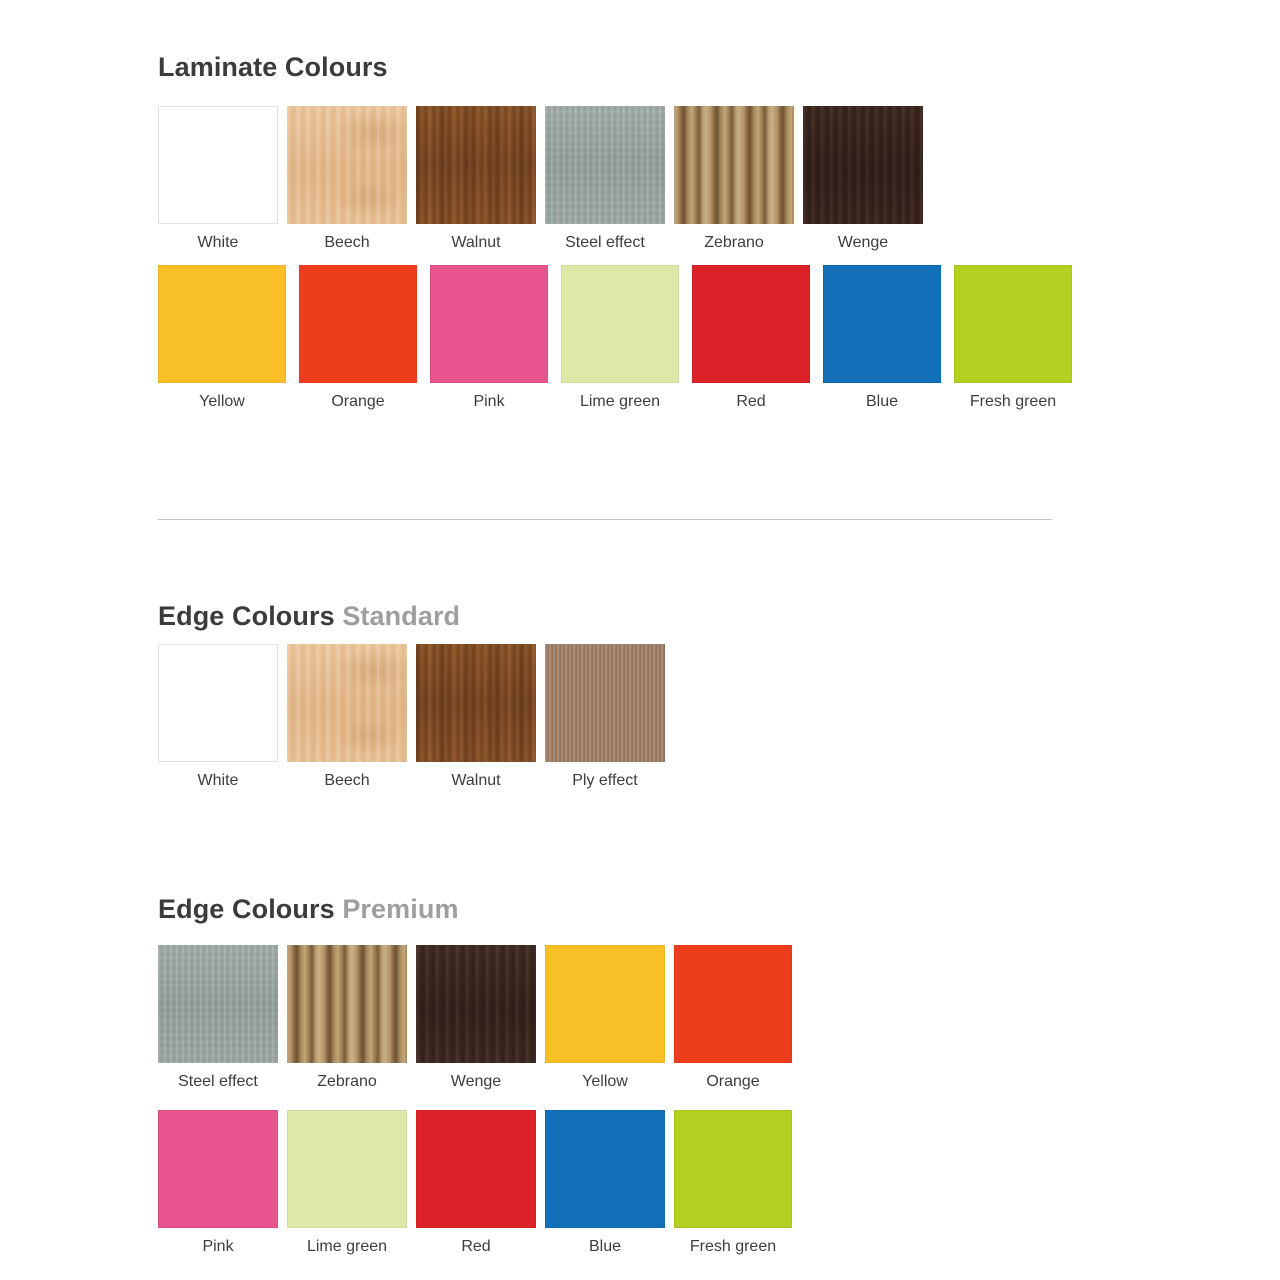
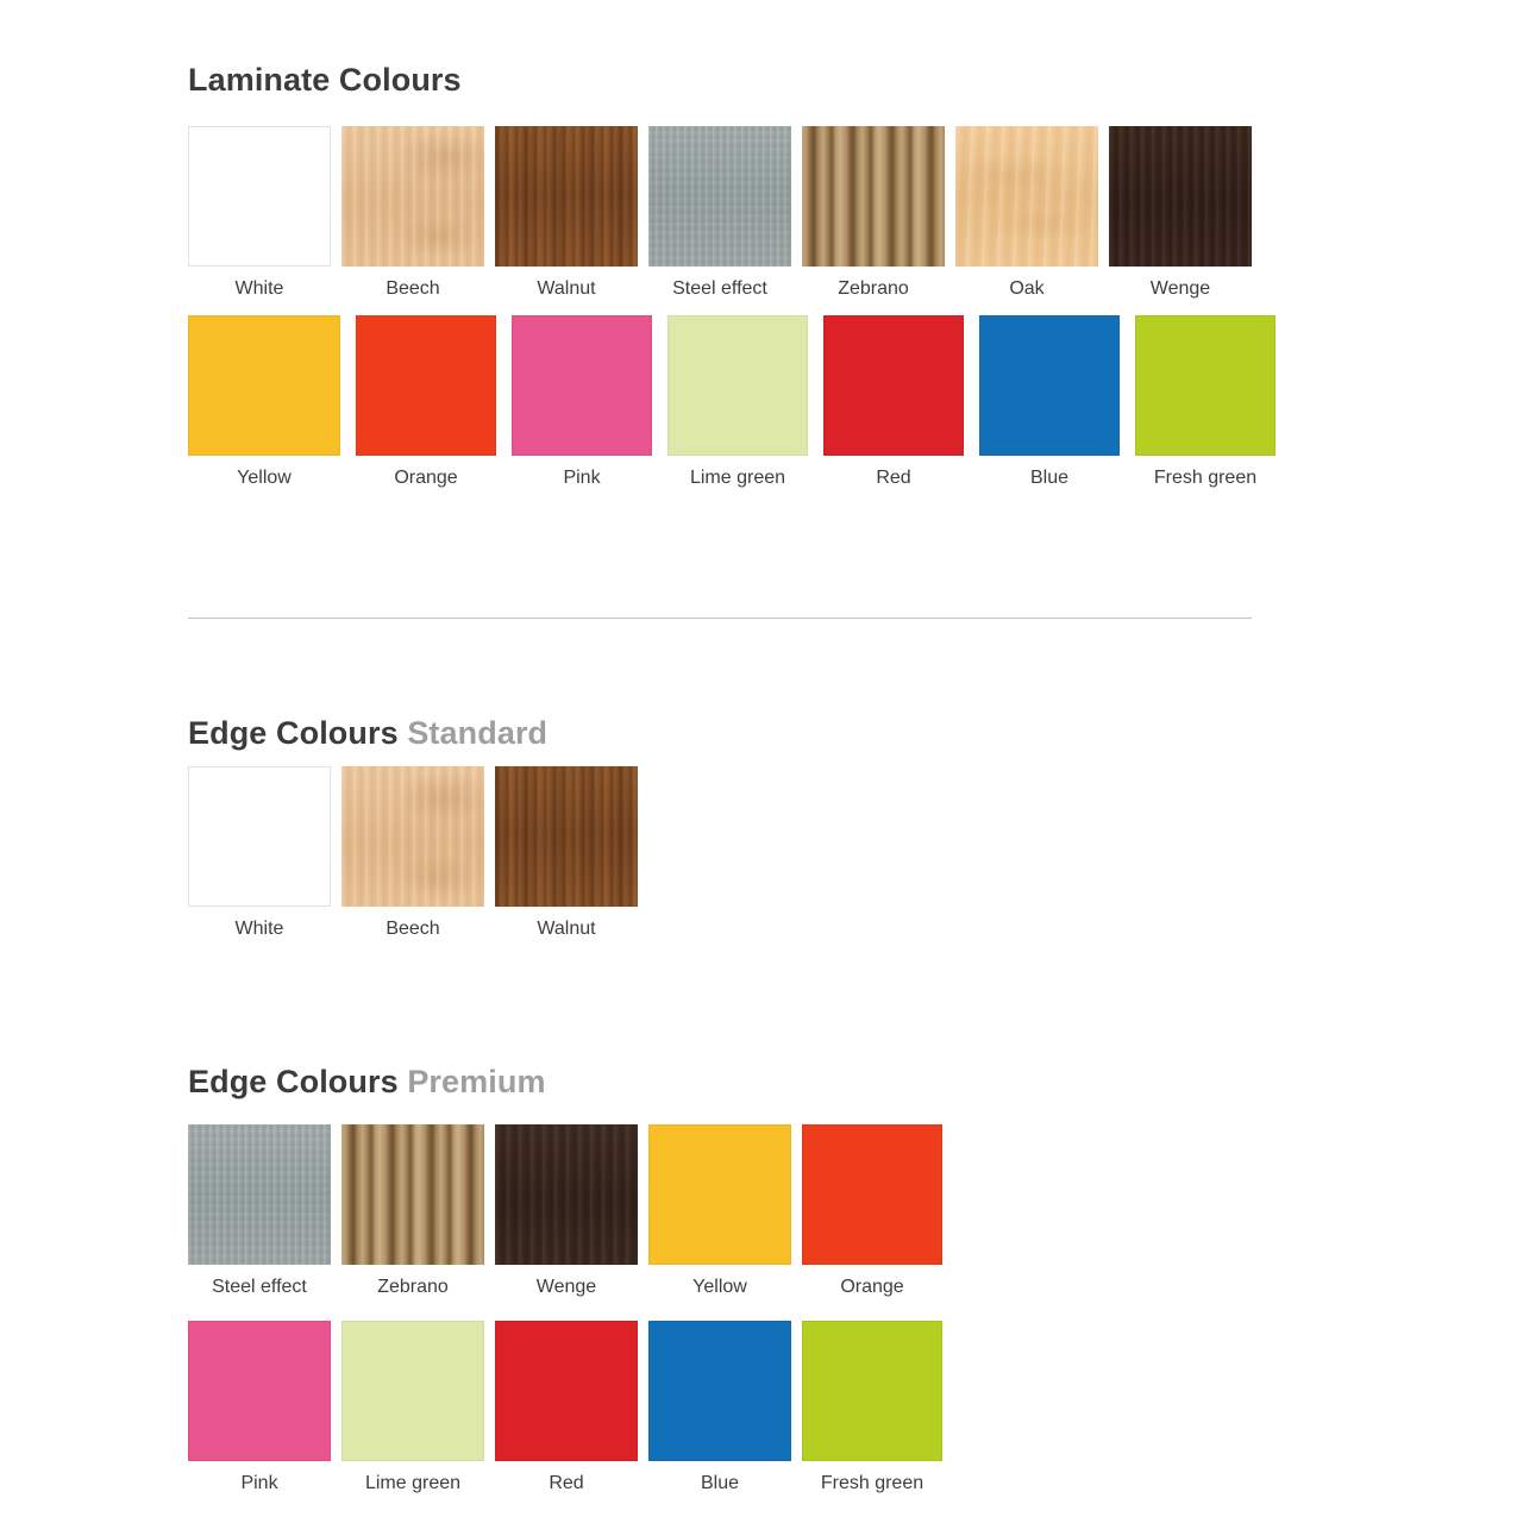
  Laminate Colours
  Edge Colours Standard
  Edge Colours Premium
  White
  Beech
  Walnut
  Steel effect
  Zebrano
+ Oak
  Wenge
  Yellow
  Orange
  Pink
  Lime green
  Red
  Blue
  Fresh green
  White
  Beech
  Walnut
- Ply effect
  Steel effect
  Zebrano
  Wenge
  Yellow
  Orange
  Pink
  Lime green
  Red
  Blue
  Fresh green
